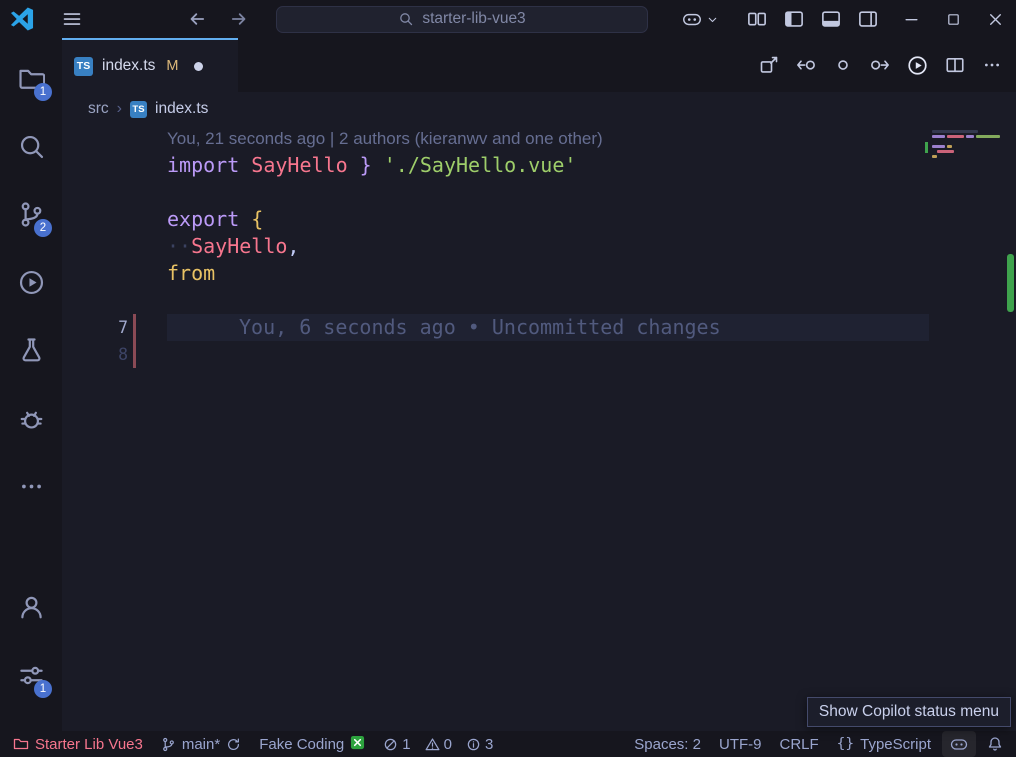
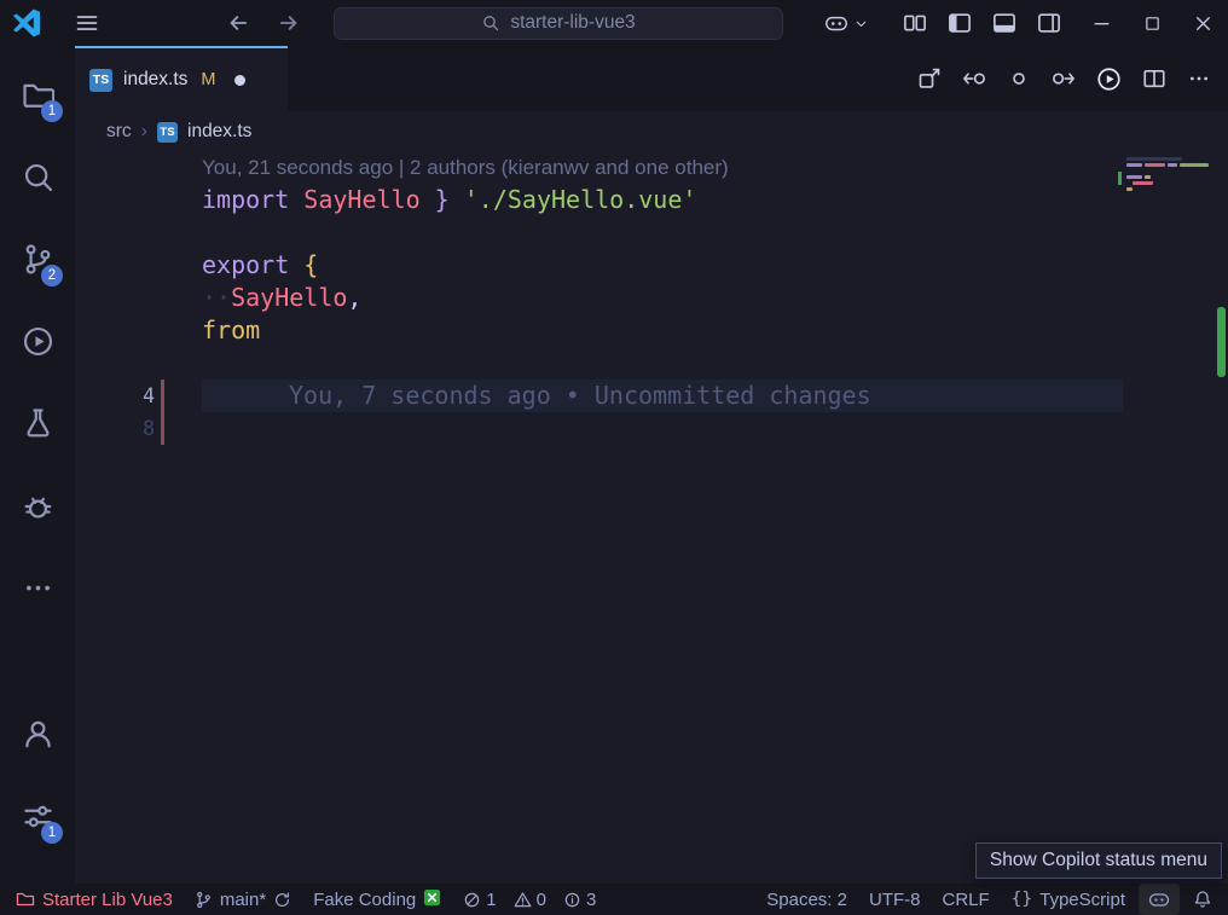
  starter-lib-vue3
  1
  2
  1
  TS
  index.ts
  M
  src
  ›
  TS
  index.ts
  You, 21 seconds ago | 2 authors (kieranwv and one other)
  import SayHello } './SayHello.vue'
  export {
  ··SayHello,
  from
- 7
+ 4
- You, 6 seconds ago • Uncommitted changes
+ You, 7 seconds ago • Uncommitted changes
  8
  Starter Lib Vue3
  main*
  Fake Coding
  1
  0
  3
  Spaces: 2
- UTF-9
+ UTF-8
  CRLF
  {}
  TypeScript
  Show Copilot status menu
